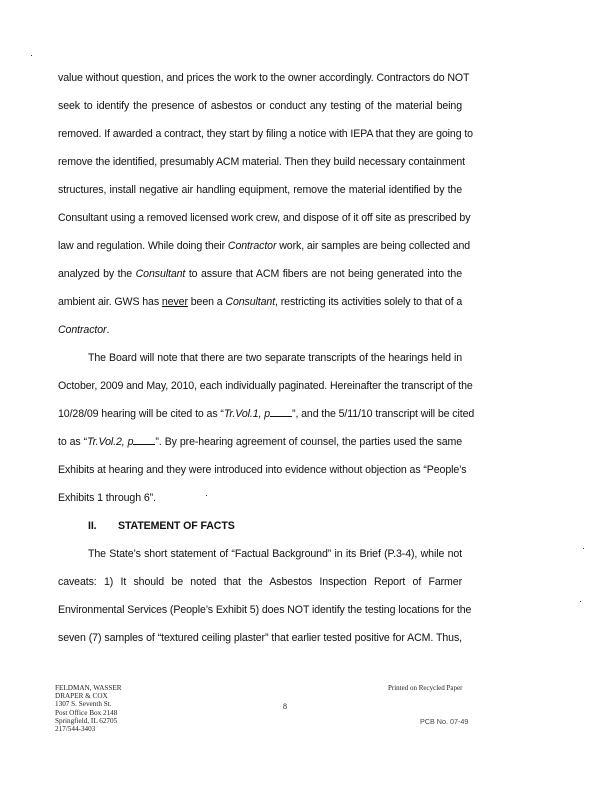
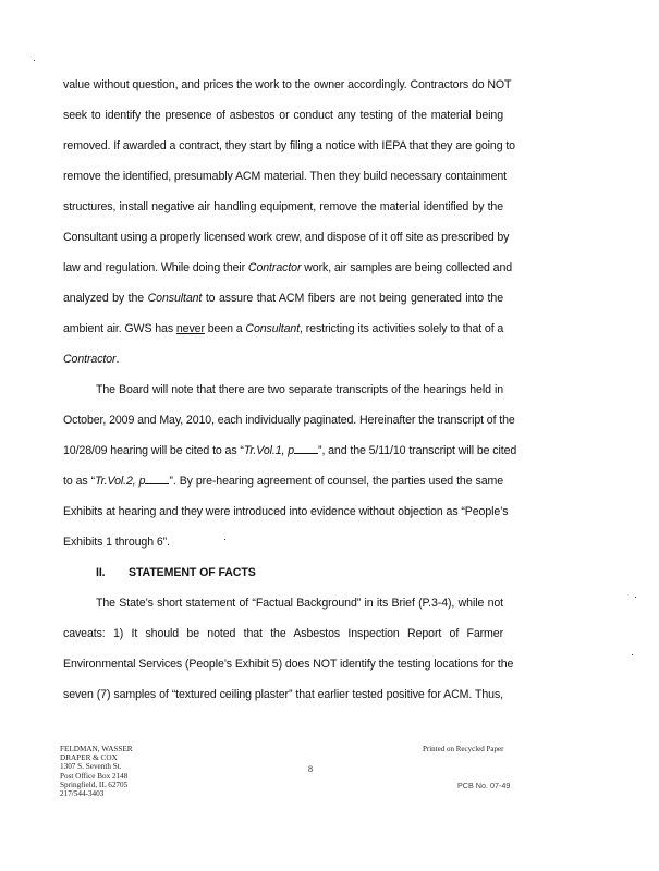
  value without question, and prices the work to the owner accordingly. Contractors do NOT
  seek to identify the presence of asbestos or conduct any testing of the material being
  removed. If awarded a contract, they start by filing a notice with IEPA that they are going to
  remove the identified, presumably ACM material. Then they build necessary containment
  structures, install negative air handling equipment, remove the material identified by the
- Consultant using a removed licensed work crew, and dispose of it off site as prescribed by
+ Consultant using a properly licensed work crew, and dispose of it off site as prescribed by
  law and regulation. While doing their Contractor work, air samples are being collected and
  analyzed by the Consultant to assure that ACM fibers are not being generated into the
  ambient air. GWS has never been a Consultant, restricting its activities solely to that of a
  Contractor.
  The Board will note that there are two separate transcripts of the hearings held in
  October, 2009 and May, 2010, each individually paginated. Hereinafter the transcript of the
  10/28/09 hearing will be cited to as “Tr.Vol.1, p ”, and the 5/11/10 transcript will be cited
  to as “Tr.Vol.2, p ”. By pre-hearing agreement of counsel, the parties used the same
  Exhibits at hearing and they were introduced into evidence without objection as “People’s
  Exhibits 1 through 6”.
  II. STATEMENT OF FACTS
  The State’s short statement of “Factual Background” in its Brief (P.3-4), while not
  caveats: 1) It should be noted that the Asbestos Inspection Report of Farmer
  Environmental Services (People’s Exhibit 5) does NOT identify the testing locations for the
  seven (7) samples of “textured ceiling plaster” that earlier tested positive for ACM. Thus,
  FELDMAN, WASSER
  DRAPER & COX
  1307 S. Seventh St.
  Post Office Box 2148
  Springfield, IL 62705
  217/544-3403
  8
  Printed on Recycled Paper
  PCB No. 07-49
